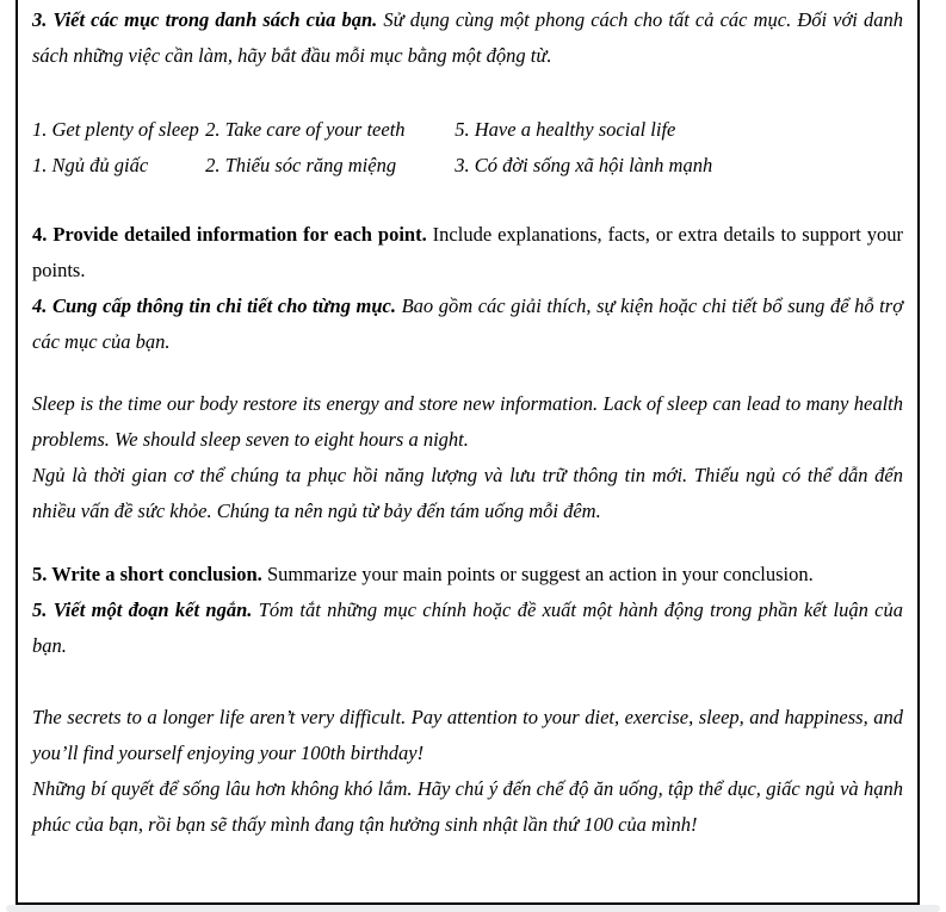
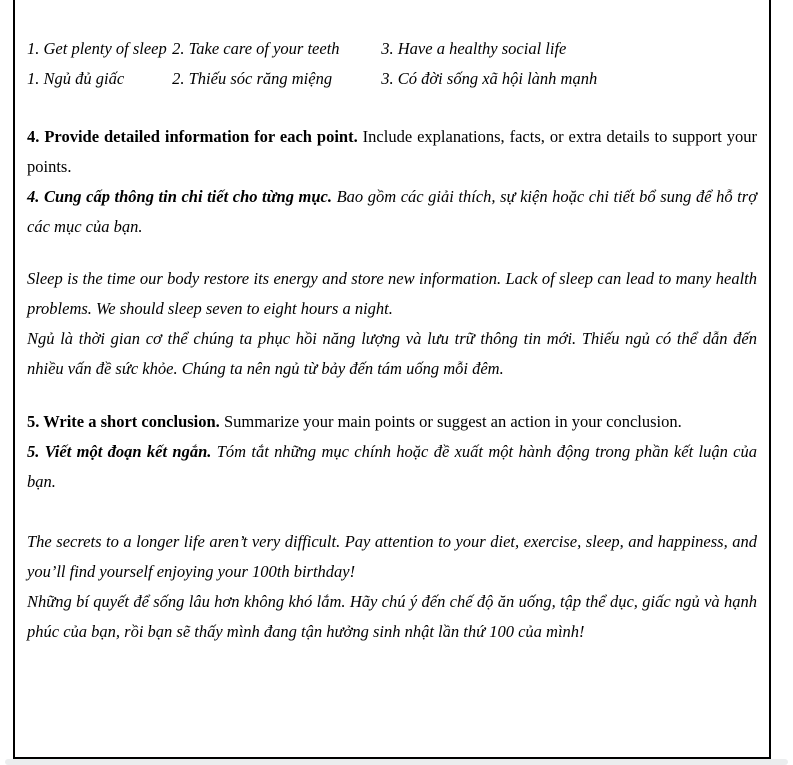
- 3. Viết các mục trong danh sách của bạn. Sử dụng cùng một phong cách cho tất cả các mục. Đối với danh sách những việc cần làm, hãy bắt đầu mỗi mục bằng một động từ.
- 1. Get plenty of sleep 2. Take care of your teeth 5. Have a healthy social life
+ 1. Get plenty of sleep 2. Take care of your teeth 3. Have a healthy social life
  1. Ngủ đủ giấc 2. Thiếu sóc răng miệng 3. Có đời sống xã hội lành mạnh
  4. Provide detailed information for each point. Include explanations, facts, or extra details to support your points.
  4. Cung cấp thông tin chi tiết cho từng mục. Bao gồm các giải thích, sự kiện hoặc chi tiết bổ sung để hỗ trợ các mục của bạn.
  Sleep is the time our body restore its energy and store new information. Lack of sleep can lead to many health problems. We should sleep seven to eight hours a night.
  Ngủ là thời gian cơ thể chúng ta phục hồi năng lượng và lưu trữ thông tin mới. Thiếu ngủ có thể dẫn đến nhiều vấn đề sức khỏe. Chúng ta nên ngủ từ bảy đến tám uống mỗi đêm.
  5. Write a short conclusion. Summarize your main points or suggest an action in your conclusion.
  5. Viết một đoạn kết ngắn. Tóm tắt những mục chính hoặc đề xuất một hành động trong phần kết luận của bạn.
  The secrets to a longer life aren’t very difficult. Pay attention to your diet, exercise, sleep, and happiness, and you’ll find yourself enjoying your 100th birthday!
  Những bí quyết để sống lâu hơn không khó lắm. Hãy chú ý đến chế độ ăn uống, tập thể dục, giấc ngủ và hạnh phúc của bạn, rồi bạn sẽ thấy mình đang tận hưởng sinh nhật lần thứ 100 của mình!
